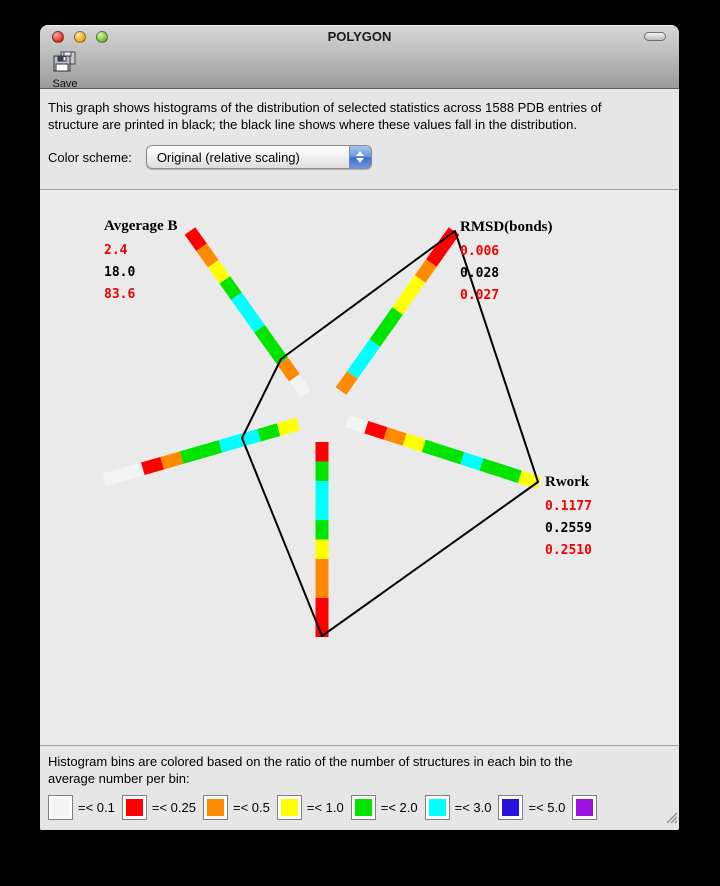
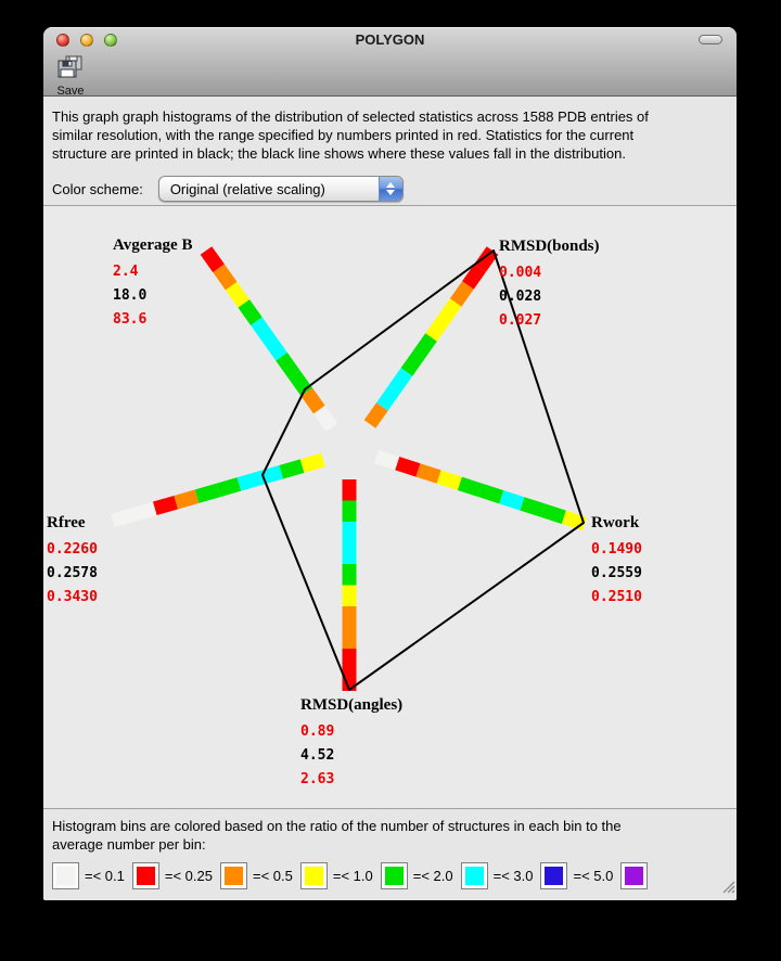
  POLYGON
  Save
- This graph shows histograms of the distribution of selected statistics across 1588 PDB entries of
+ This graph graph histograms of the distribution of selected statistics across 1588 PDB entries of
+ similar resolution, with the range specified by numbers printed in red. Statistics for the current
  structure are printed in black; the black line shows where these values fall in the distribution.
  Color scheme:
  Original (relative scaling)
  Avgerage B
  2.4
  18.0
  83.6
  RMSD(bonds)
- 0.006
+ 0.004
  0.028
  0.027
  Rwork
- 0.1177
+ 0.1490
  0.2559
  0.2510
+ RMSD(angles)
+ 0.89
+ 4.52
+ 2.63
+ Rfree
+ 0.2260
+ 0.2578
+ 0.3430
  Histogram bins are colored based on the ratio of the number of structures in each bin to the
  average number per bin:
  =< 0.1
  =< 0.25
  =< 0.5
  =< 1.0
  =< 2.0
  =< 3.0
  =< 5.0
